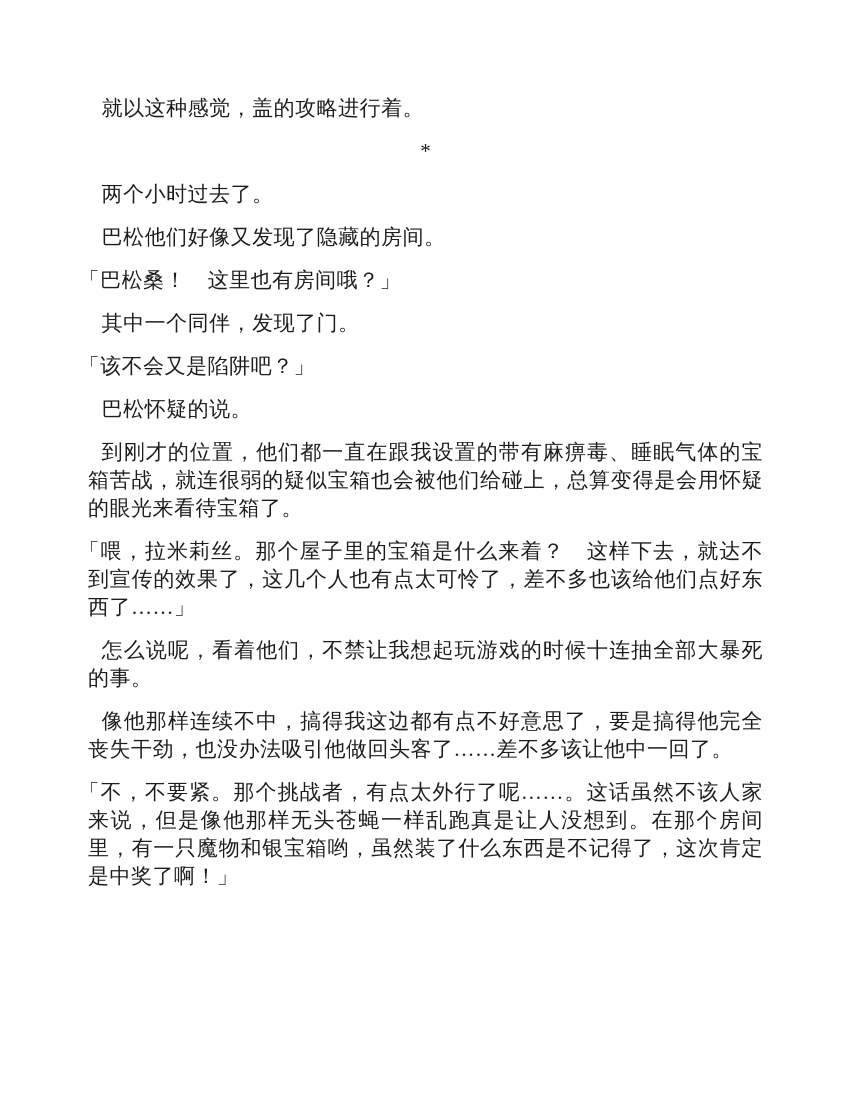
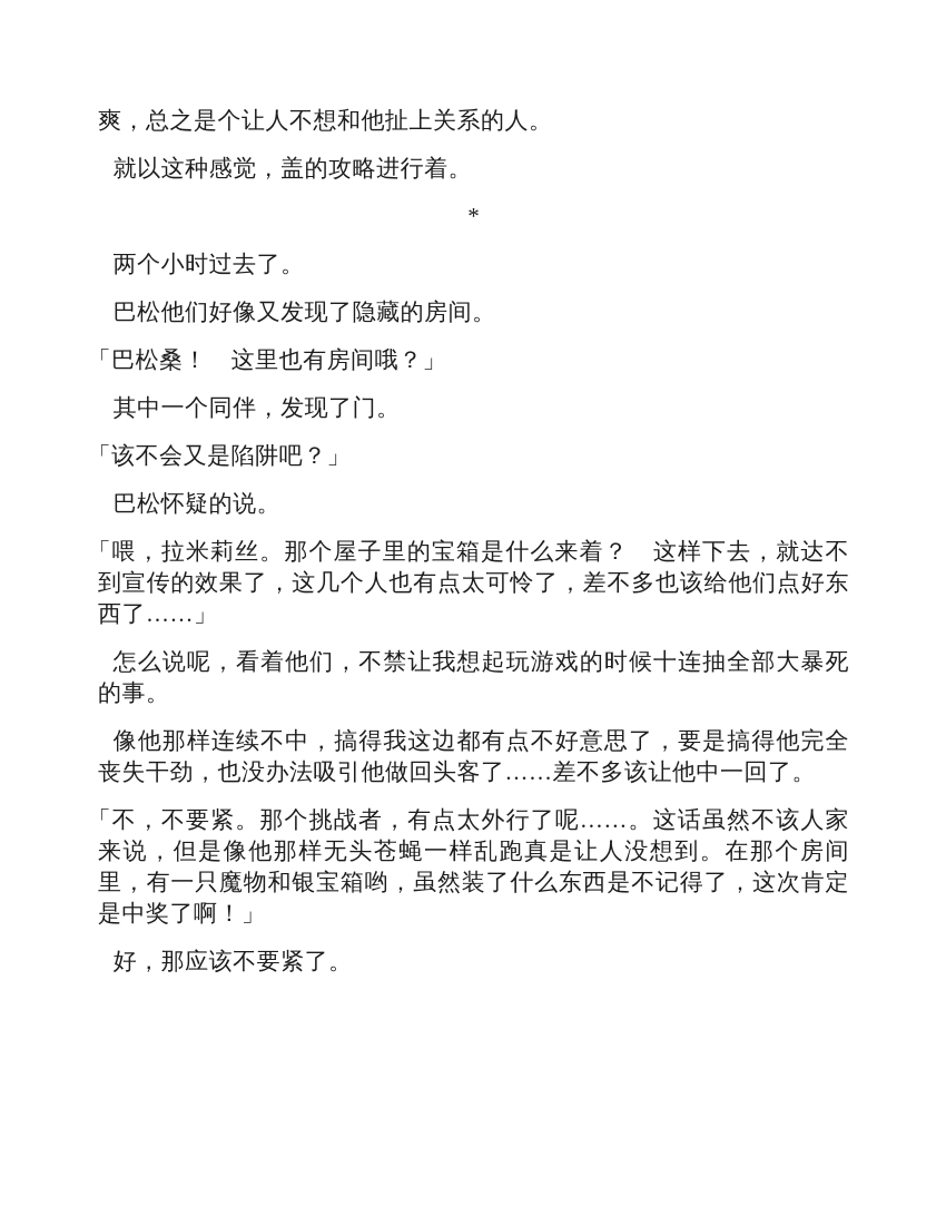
+ 爽，总之是个让人不想和他扯上关系的人。
  就以这种感觉，盖的攻略进行着。
  *
  两个小时过去了。
  巴松他们好像又发现了隐藏的房间。
  「巴松桑！ 这里也有房间哦？」
  其中一个同伴，发现了门。
  「该不会又是陷阱吧？」
  巴松怀疑的说。
- 到刚才的位置，他们都一直在跟我设置的带有麻痹毒、睡眠气体的宝箱苦战，就连很弱的疑似宝箱也会被他们给碰上，总算变得是会用怀疑的眼光来看待宝箱了。
  「喂，拉米莉丝。那个屋子里的宝箱是什么来着？ 这样下去，就达不到宣传的效果了，这几个人也有点太可怜了，差不多也该给他们点好东西了……」
  怎么说呢，看着他们，不禁让我想起玩游戏的时候十连抽全部大暴死的事。
  像他那样连续不中，搞得我这边都有点不好意思了，要是搞得他完全丧失干劲，也没办法吸引他做回头客了……差不多该让他中一回了。
  「不，不要紧。那个挑战者，有点太外行了呢……。这话虽然不该人家来说，但是像他那样无头苍蝇一样乱跑真是让人没想到。在那个房间里，有一只魔物和银宝箱哟，虽然装了什么东西是不记得了，这次肯定是中奖了啊！」
+ 好，那应该不要紧了。
